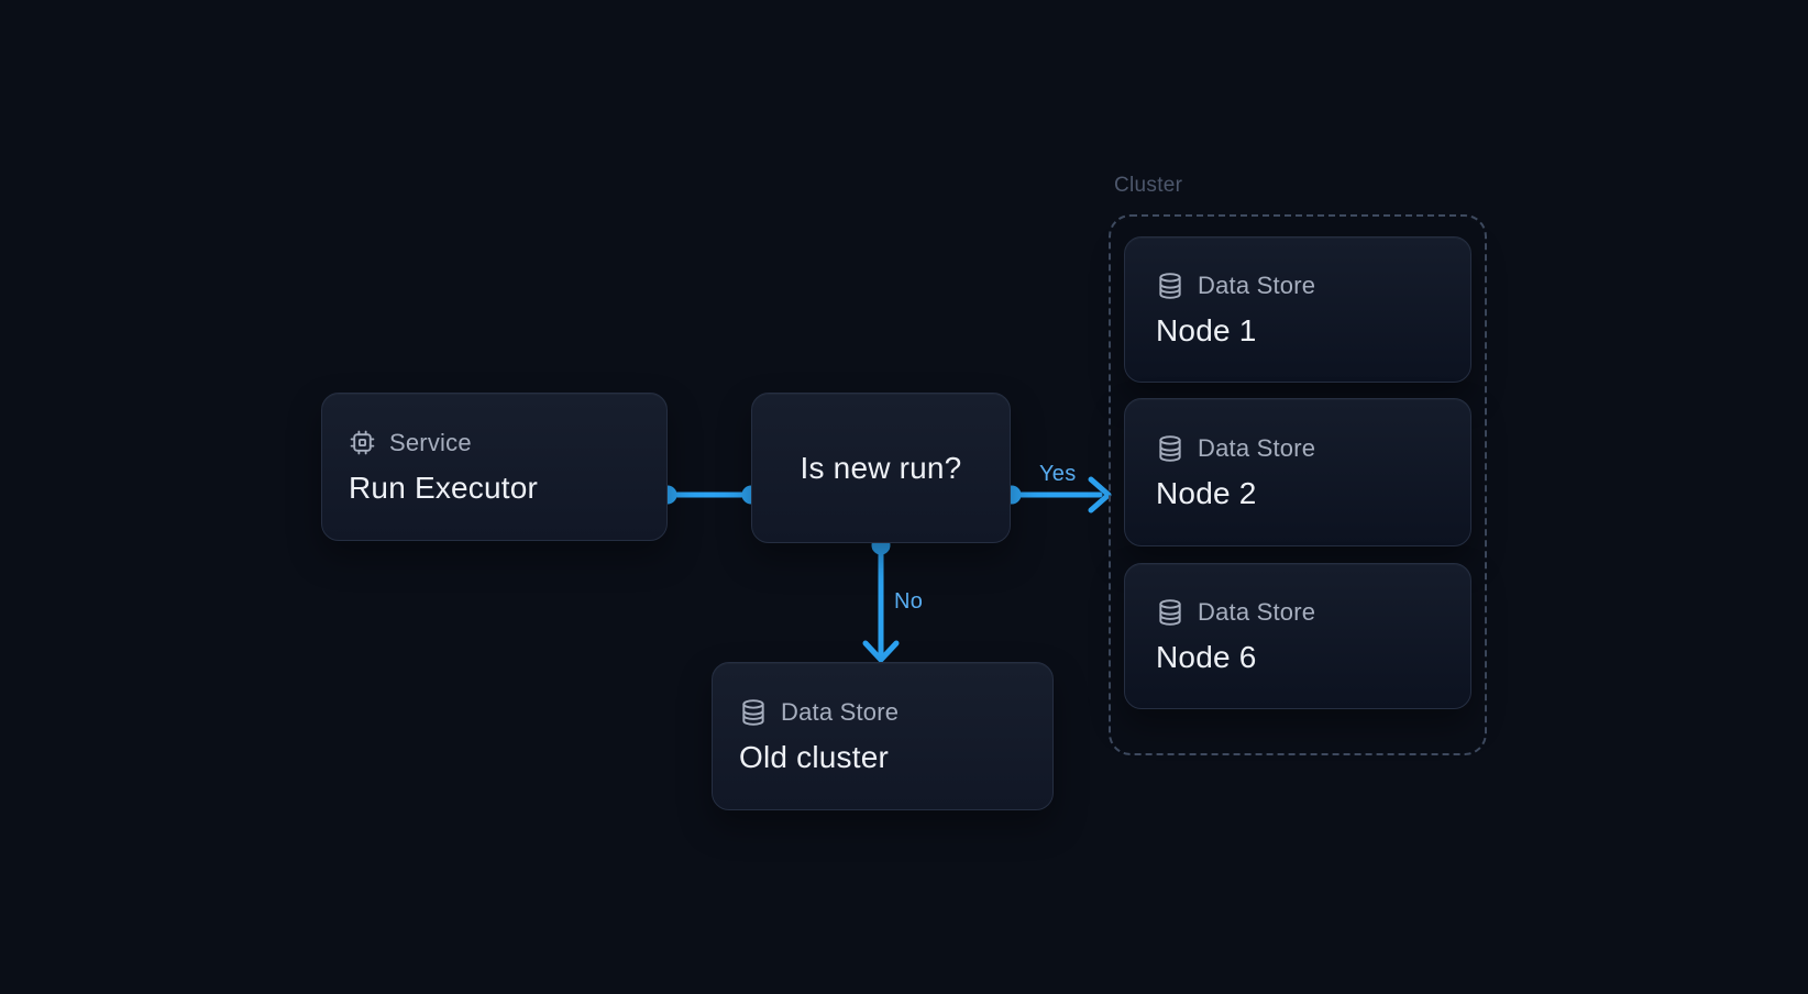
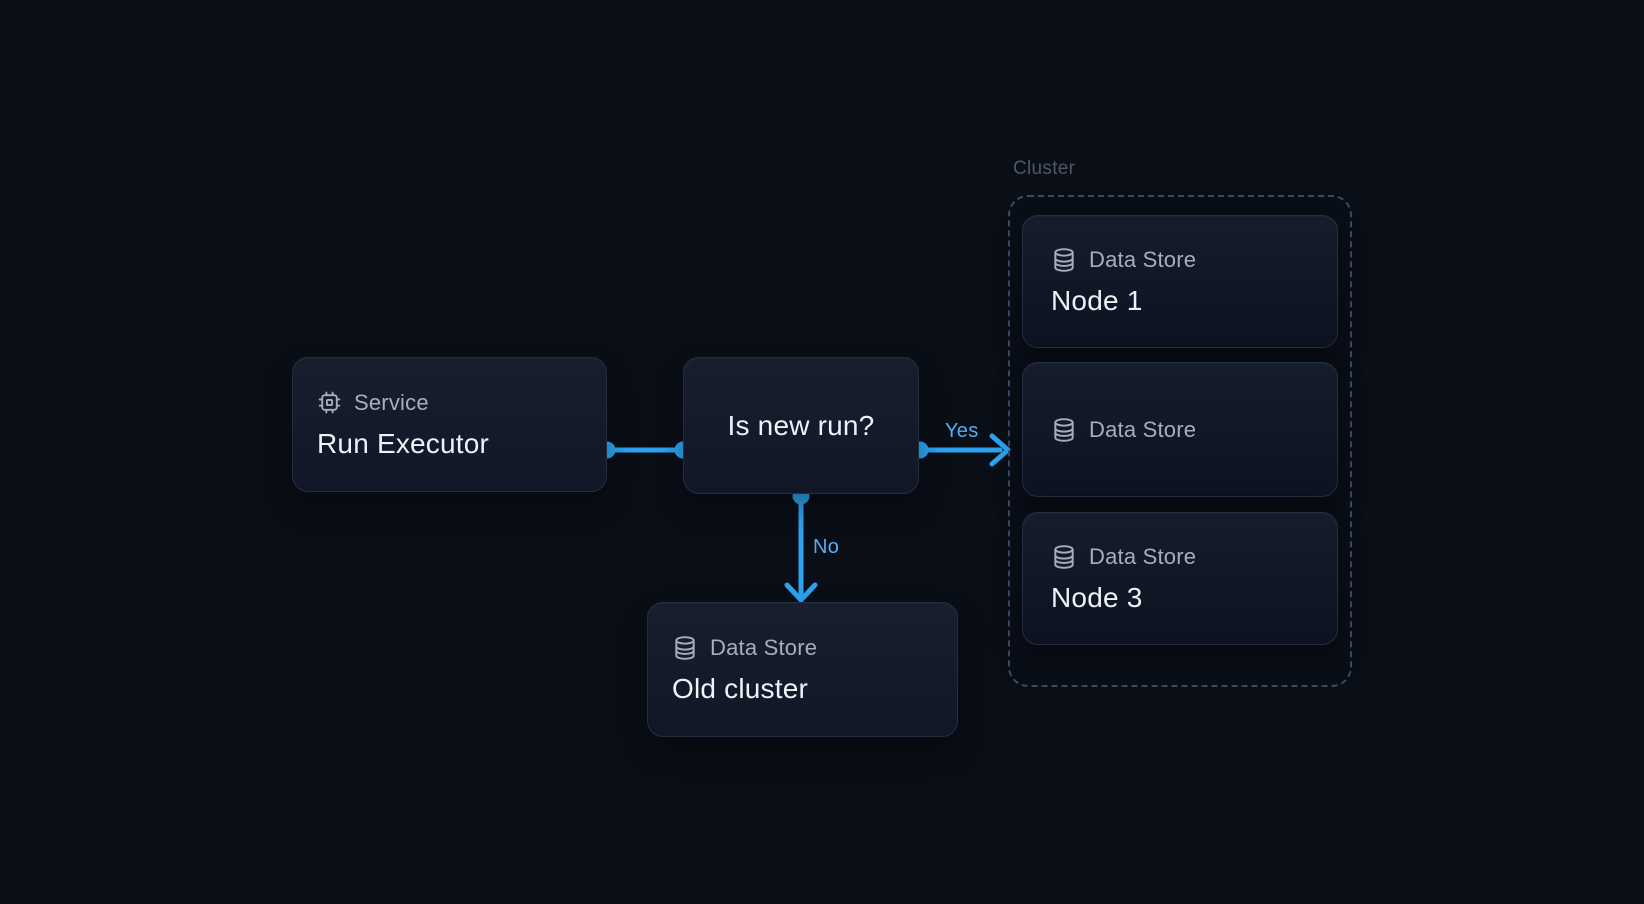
  Service
  Run Executor
  Is new run?
  Yes
  No
  Data Store
  Old cluster
  Cluster
  Data Store
  Node 1
  Data Store
- Node 2
  Data Store
- Node 6
+ Node 3
